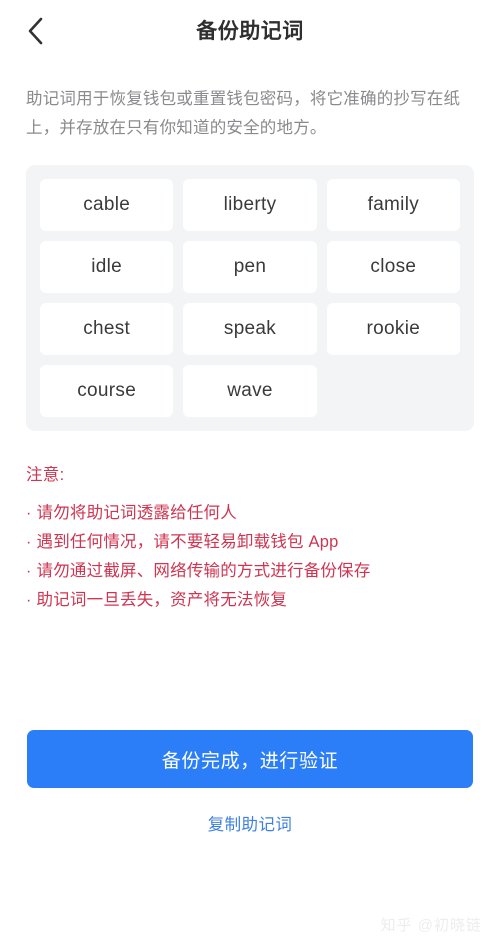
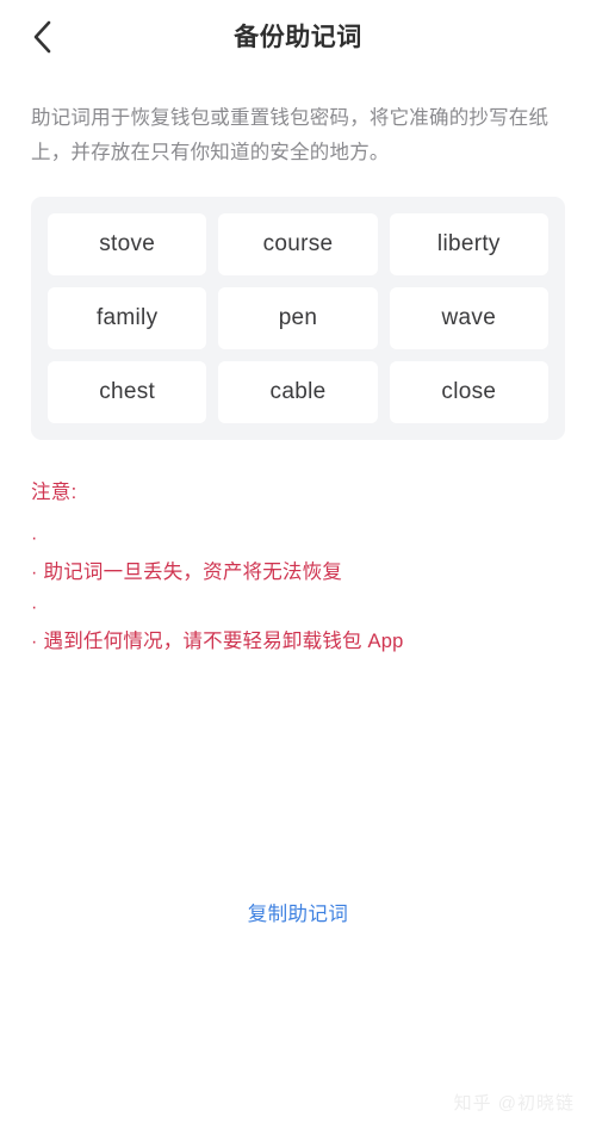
  备份助记词
  助记词用于恢复钱包或重置钱包密码，将它准确的抄写在纸上，并存放在只有你知道的安全的地方。
+ stove
- cable
+ course
  liberty
  family
- idle
  pen
- close
+ wave
  chest
- speak
- rookie
- course
+ cable
- wave
+ close
  注意:
  ·
- 请勿将助记词透露给任何人
  ·
- 遇到任何情况，请不要轻易卸载钱包 App
+ 助记词一旦丢失，资产将无法恢复
  ·
- 请勿通过截屏、网络传输的方式进行备份保存
  ·
- 助记词一旦丢失，资产将无法恢复
+ 遇到任何情况，请不要轻易卸载钱包 App
- 备份完成，进行验证
  复制助记词
